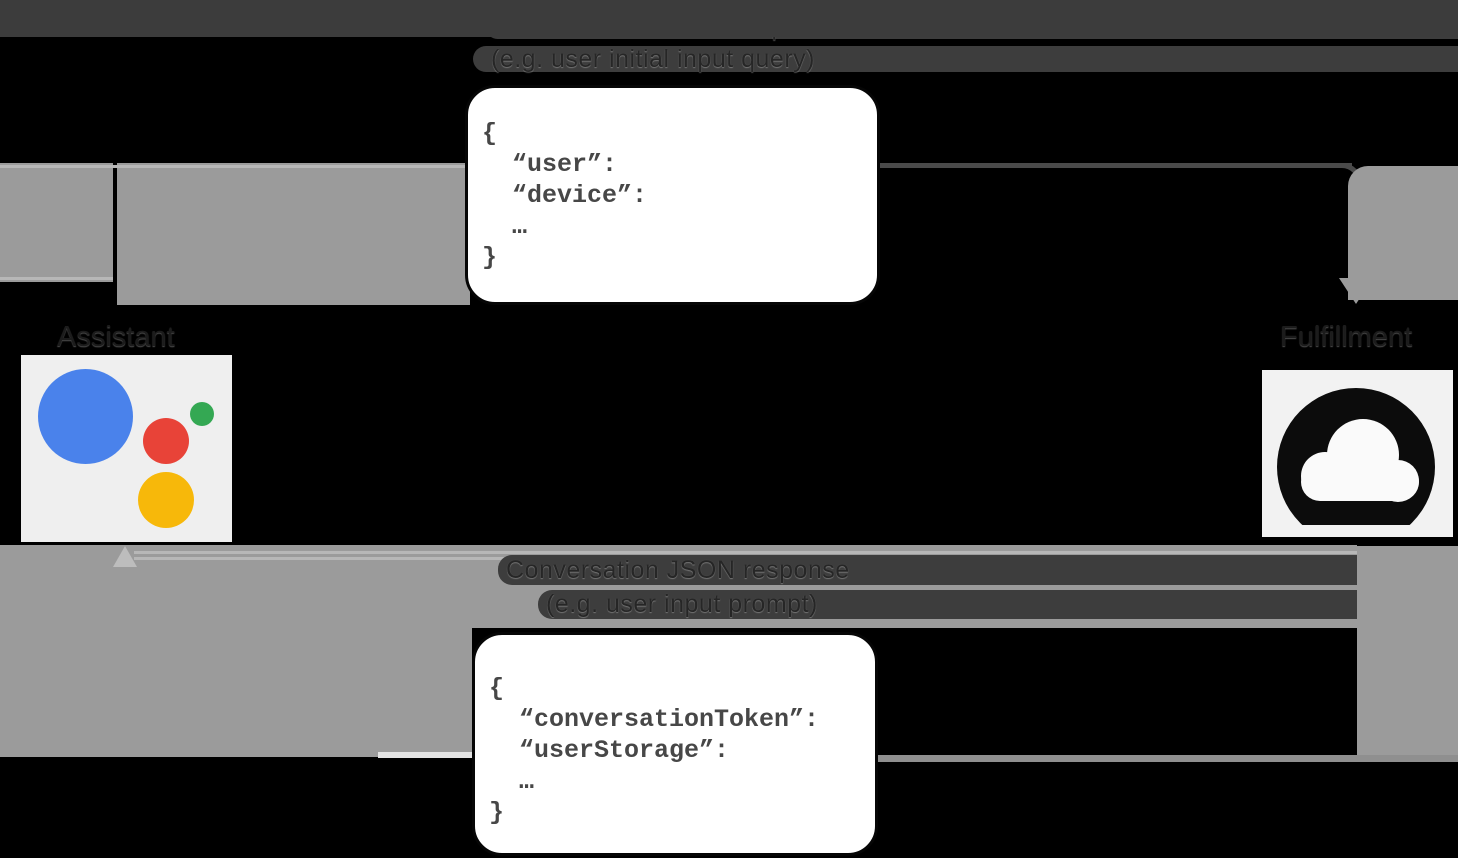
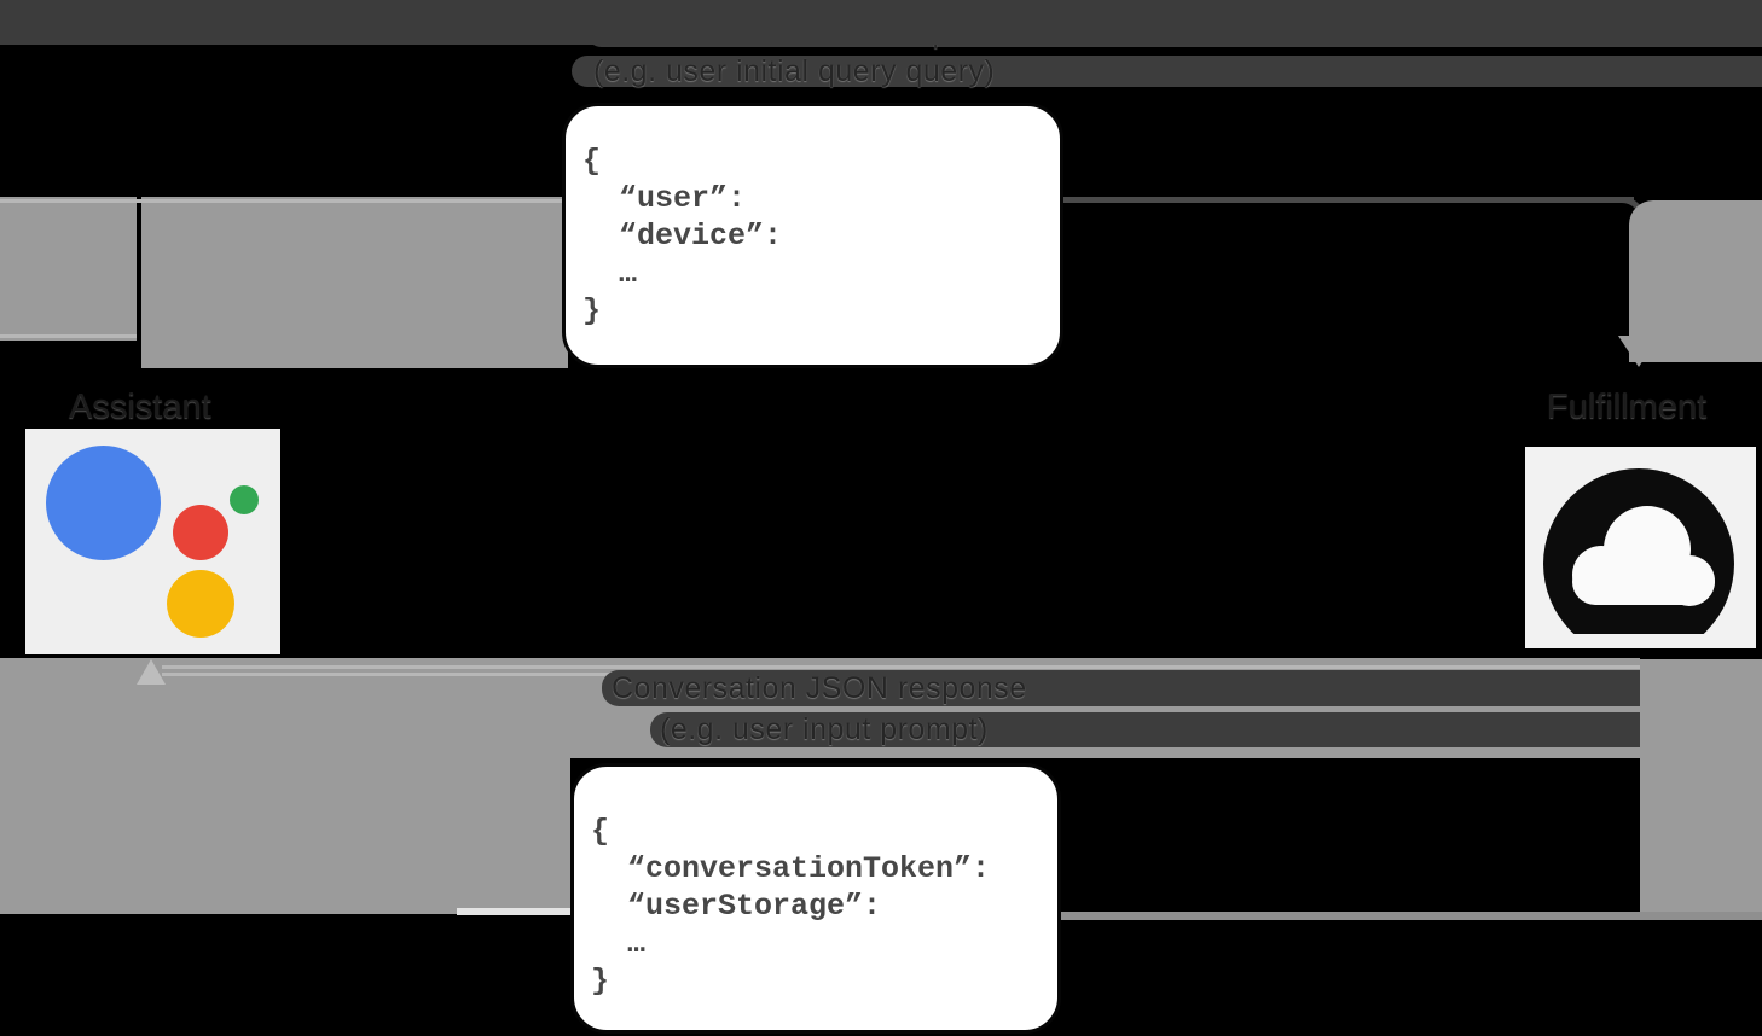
- (e.g. user initial input query)
+ (e.g. user initial query query)
  {
  “user”:
  “device”:
  …
  }
  Assistant
  Fulfillment
  Conversation JSON response
  (e.g. user input prompt)
  {
  “conversationToken”:
  “userStorage”:
  …
  }
